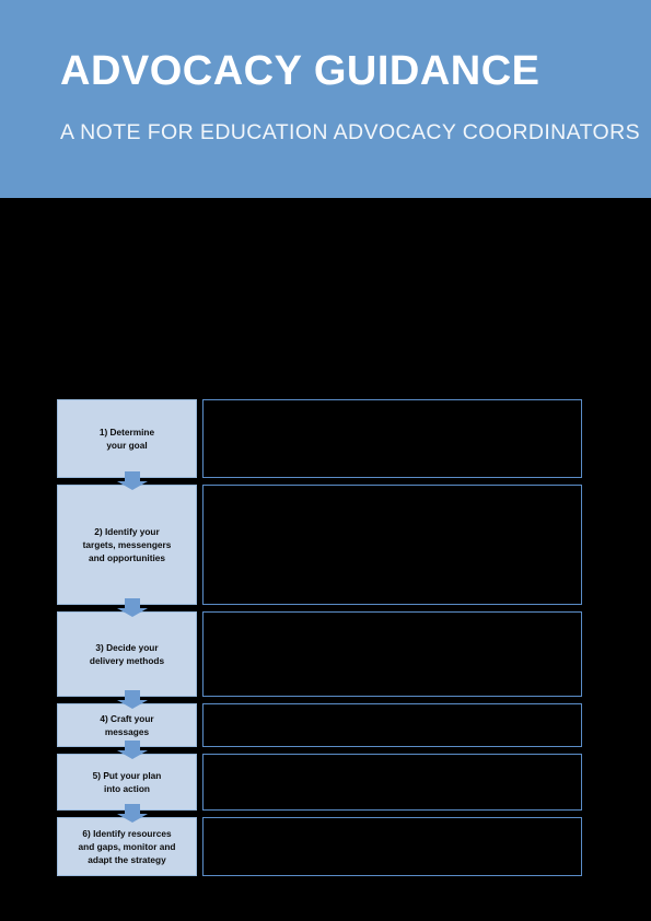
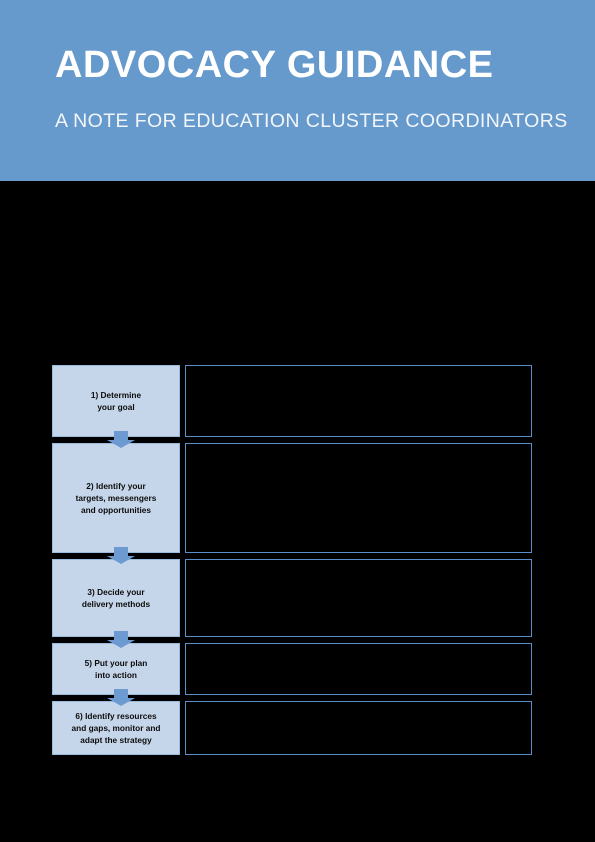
  ADVOCACY GUIDANCE
- A NOTE FOR EDUCATION ADVOCACY COORDINATORS
+ A NOTE FOR EDUCATION CLUSTER COORDINATORS
  1) Determine
  your goal
  2) Identify your
  targets, messengers
  and opportunities
  3) Decide your
  delivery methods
- 4) Craft your
- messages
  5) Put your plan
  into action
  6) Identify resources
  and gaps, monitor and
  adapt the strategy
